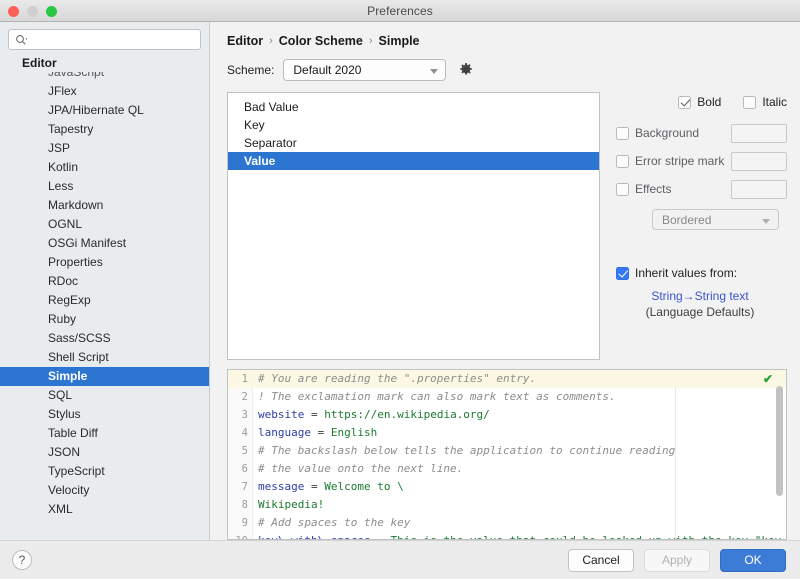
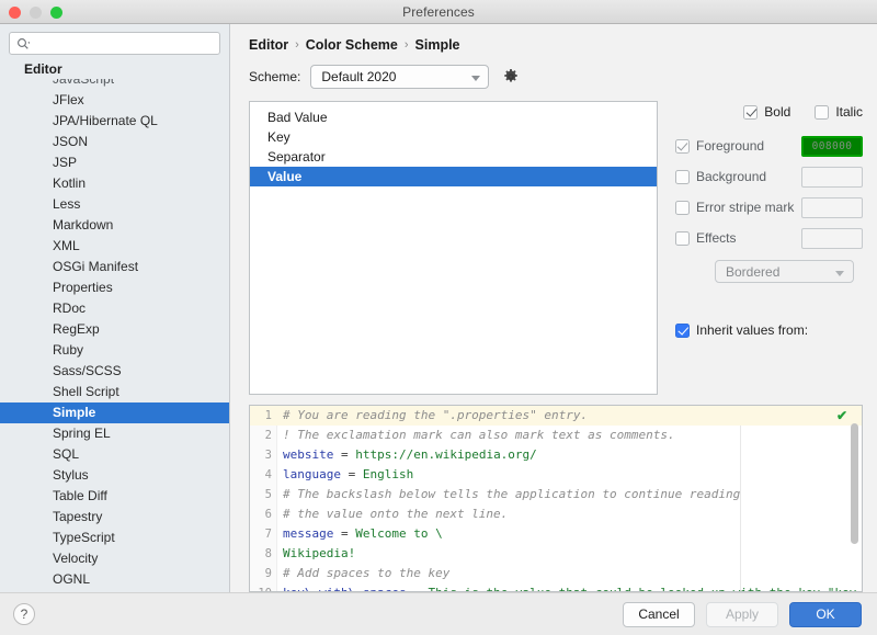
  Preferences
  Editor
  JavaScript
  JFlex
  JPA/Hibernate QL
- Tapestry
+ JSON
  JSP
  Kotlin
  Less
  Markdown
- OGNL
+ XML
  OSGi Manifest
  Properties
  RDoc
  RegExp
  Ruby
  Sass/SCSS
  Shell Script
  Simple
+ Spring EL
  SQL
  Stylus
  Table Diff
- JSON
+ Tapestry
  TypeScript
  Velocity
- XML
+ OGNL
  Editor
  ›
  Color Scheme
  ›
  Simple
  Scheme:
  Default 2020
  Bad Value
  Key
  Separator
  Value
  Bold
  Italic
+ Foreground
+ 008000
  Background
  Error stripe mark
  Effects
  Bordered
  Inherit values from:
- String→String text
- (Language Defaults)
  1 # You are reading the ".properties" entry.
  2 ! The exclamation mark can also mark text as comments.
  3 website = https://en.wikipedia.org/
  4 language = English
  5 # The backslash below tells the application to continue reading
  6 # the value onto the next line.
  7 message = Welcome to \
  8 Wikipedia!
  9 # Add spaces to the key
  ✔
  ?
  Cancel
  Apply
  OK
